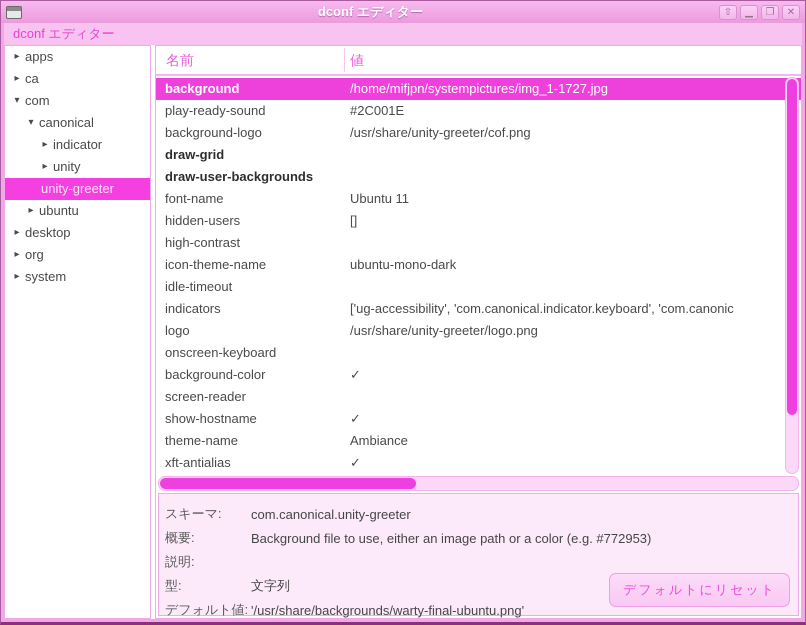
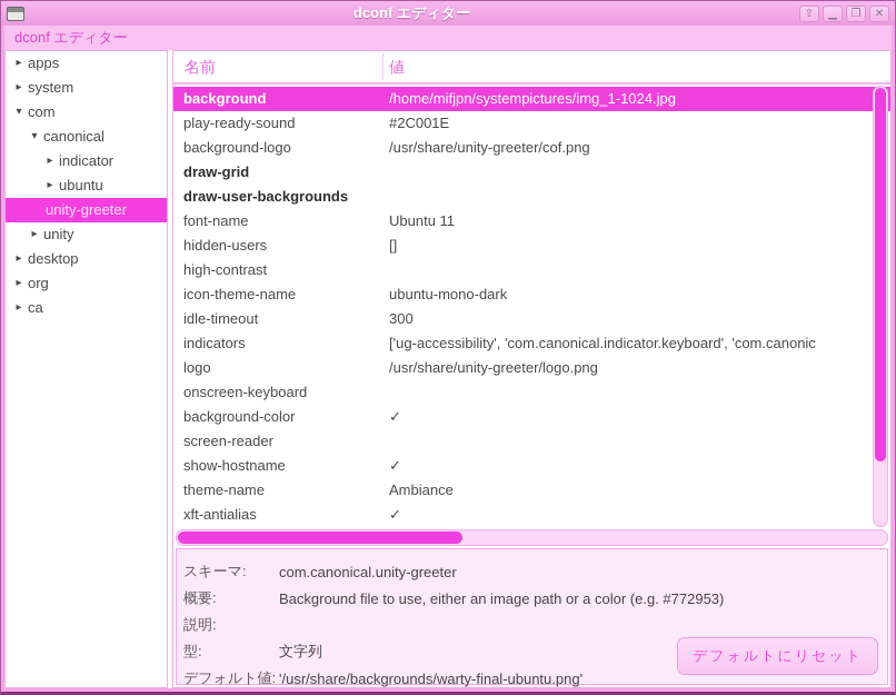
  dconf エディター
  ⇧
  ▁
  ❐
  ✕
  dconf エディター
  ▸
  apps
  ▸
- ca
+ system
  ▾
  com
  ▾
  canonical
  ▸
  indicator
  ▸
- unity
+ ubuntu
  unity-greeter
  ▸
- ubuntu
+ unity
  ▸
  desktop
  ▸
  org
  ▸
- system
+ ca
  名前
  値
  background
- /home/mifjpn/systempictures/img_1-1727.jpg
+ /home/mifjpn/systempictures/img_1-1024.jpg
  play-ready-sound
  #2C001E
  background-logo
  /usr/share/unity-greeter/cof.png
  draw-grid
  draw-user-backgrounds
  font-name
  Ubuntu 11
  hidden-users
  []
  high-contrast
  icon-theme-name
  ubuntu-mono-dark
  idle-timeout
+ 300
  indicators
  ['ug-accessibility', 'com.canonical.indicator.keyboard', 'com.canonic
  logo
  /usr/share/unity-greeter/logo.png
  onscreen-keyboard
  background-color
  ✓
  screen-reader
  show-hostname
  ✓
  theme-name
  Ambiance
  xft-antialias
  ✓
  スキーマ:
  com.canonical.unity-greeter
  概要:
  Background file to use, either an image path or a color (e.g. #772953)
  説明:
  型:
  文字列
  デフォルト値:
  '/usr/share/backgrounds/warty-final-ubuntu.png'
  デフォルトにリセット
